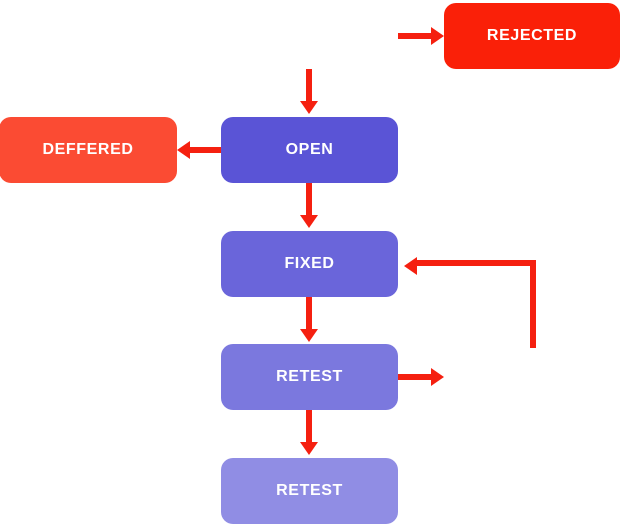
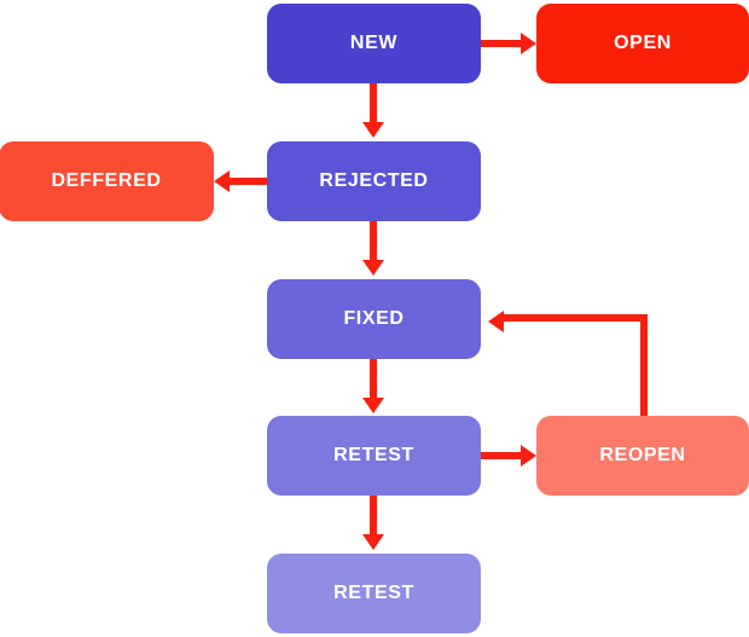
+ NEW
- REJECTED
+ OPEN
  DEFFERED
- OPEN
+ REJECTED
  FIXED
  RETEST
+ REOPEN
  RETEST
